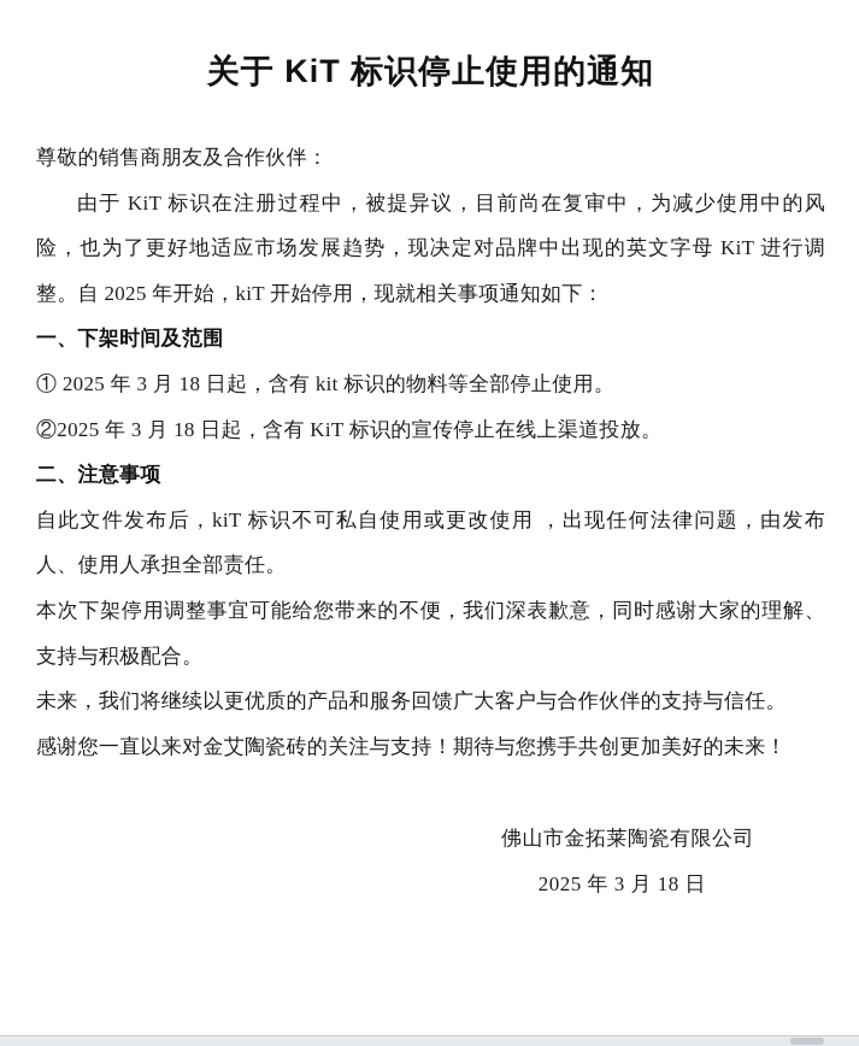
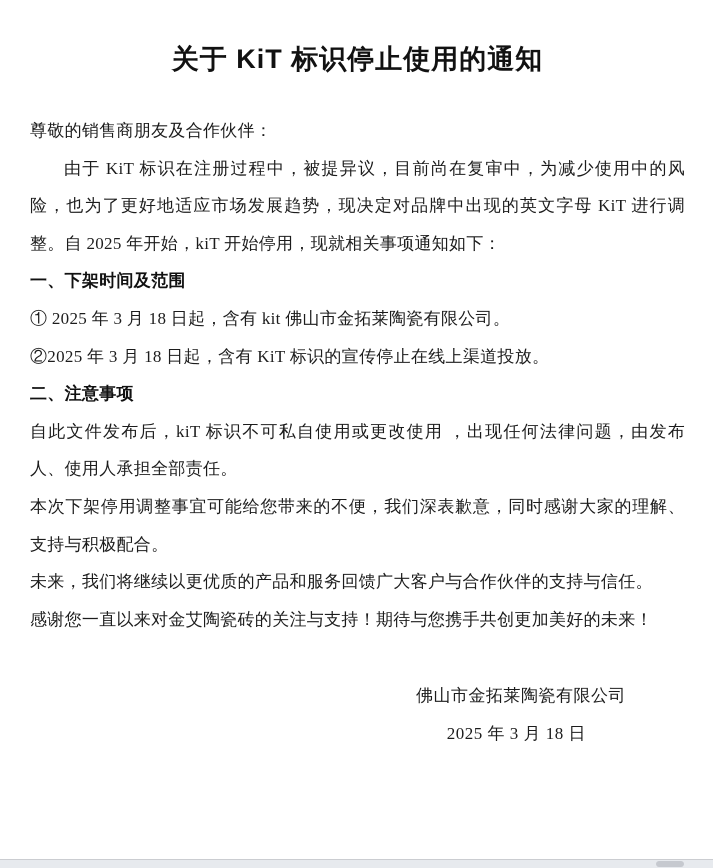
  关于 KiT 标识停止使用的通知
  尊敬的销售商朋友及合作伙伴：
  由于 KiT 标识在注册过程中，被提异议，目前尚在复审中，为减少使用中的风险，也为了更好地适应市场发展趋势，现决定对品牌中出现的英文字母 KiT 进行调整。自 2025 年开始，kiT 开始停用，现就相关事项通知如下：
  一、下架时间及范围
- ① 2025 年 3 月 18 日起，含有 kit 标识的物料等全部停止使用。
+ ① 2025 年 3 月 18 日起，含有 kit 佛山市金拓莱陶瓷有限公司。
  ②2025 年 3 月 18 日起，含有 KiT 标识的宣传停止在线上渠道投放。
  二、注意事项
  自此文件发布后，kiT 标识不可私自使用或更改使用 ，出现任何法律问题，由发布人、使用人承担全部责任。
  本次下架停用调整事宜可能给您带来的不便，我们深表歉意，同时感谢大家的理解、支持与积极配合。
  未来，我们将继续以更优质的产品和服务回馈广大客户与合作伙伴的支持与信任。
  感谢您一直以来对金艾陶瓷砖的关注与支持！期待与您携手共创更加美好的未来！
  佛山市金拓莱陶瓷有限公司
  2025 年 3 月 18 日
